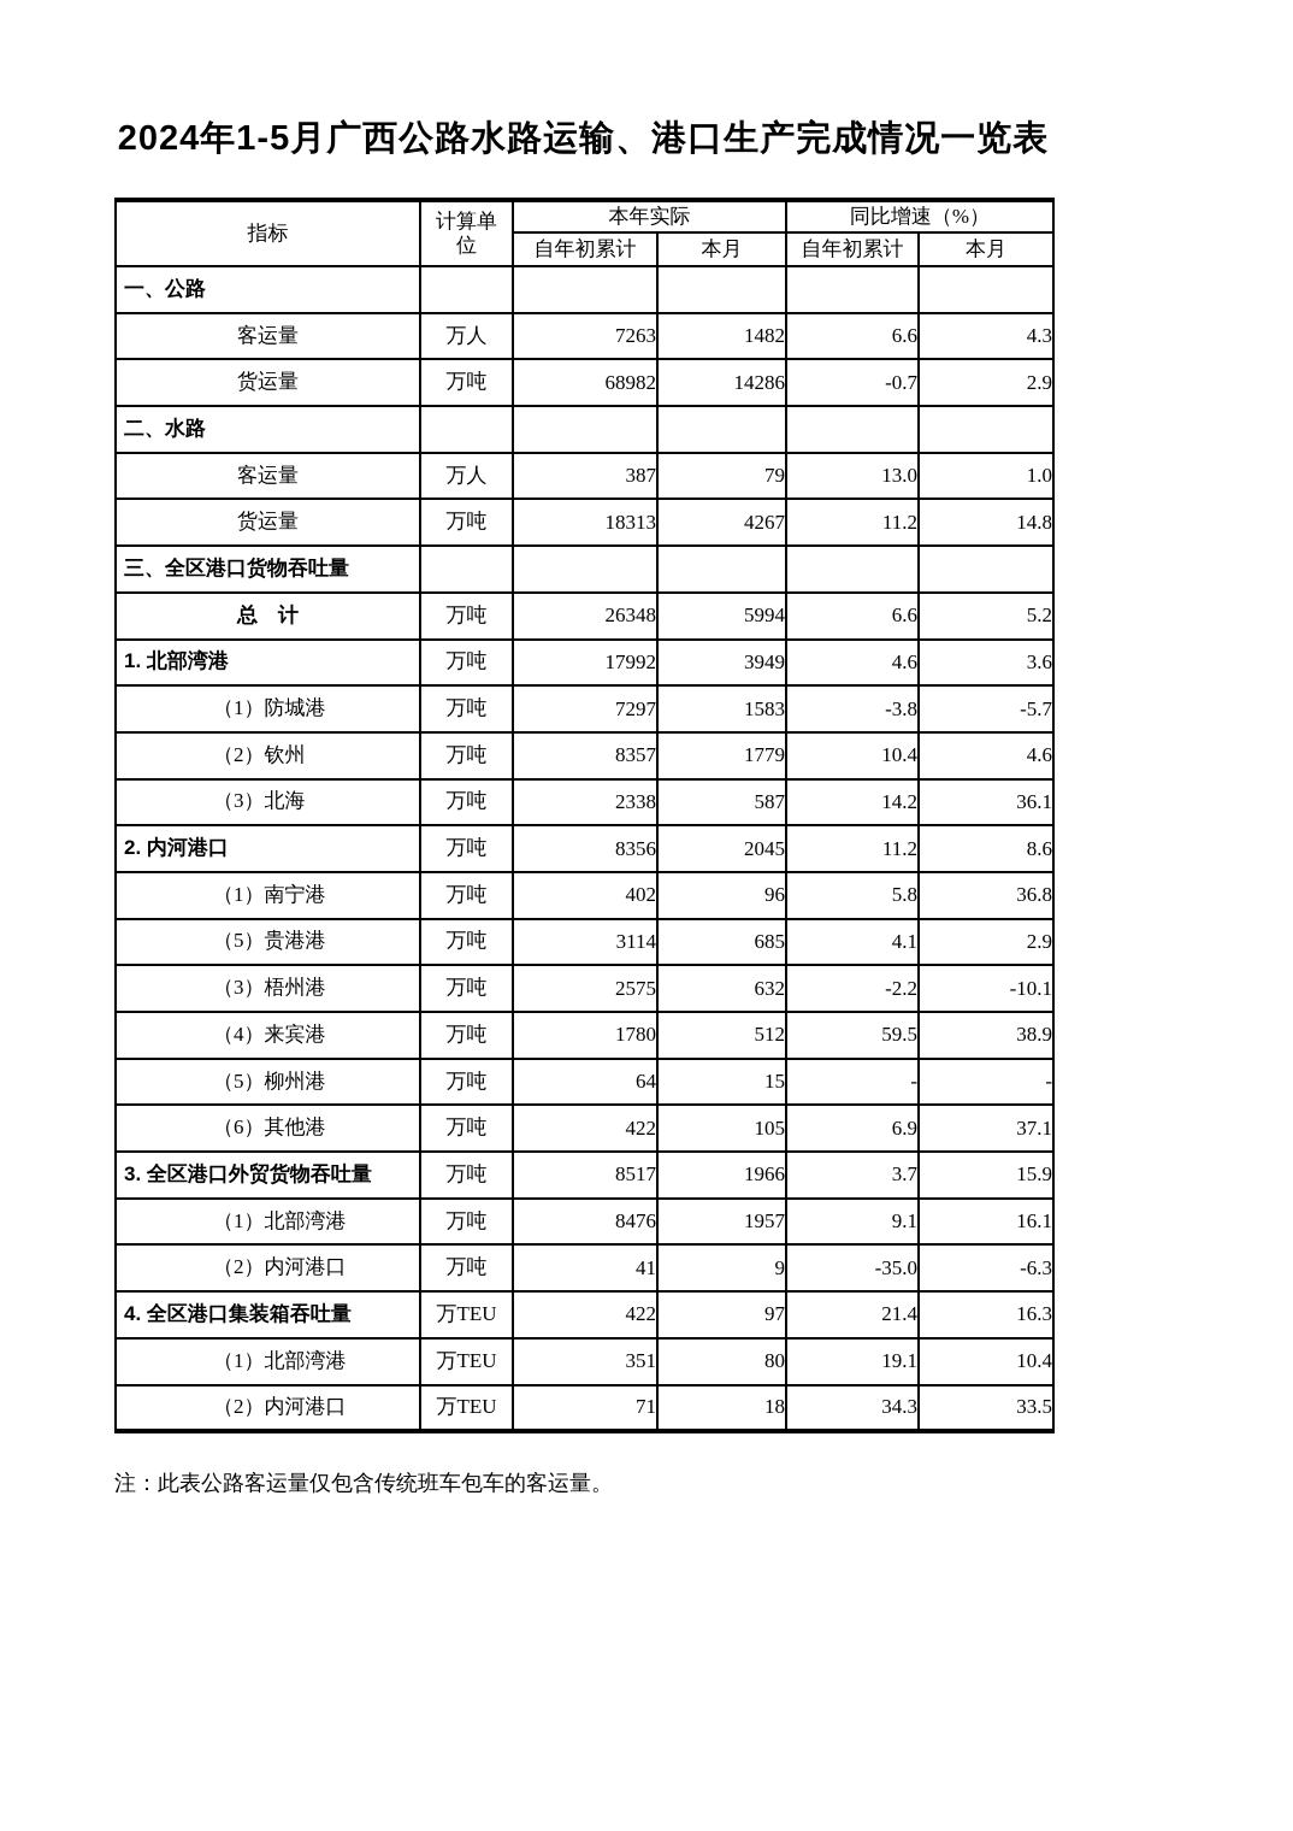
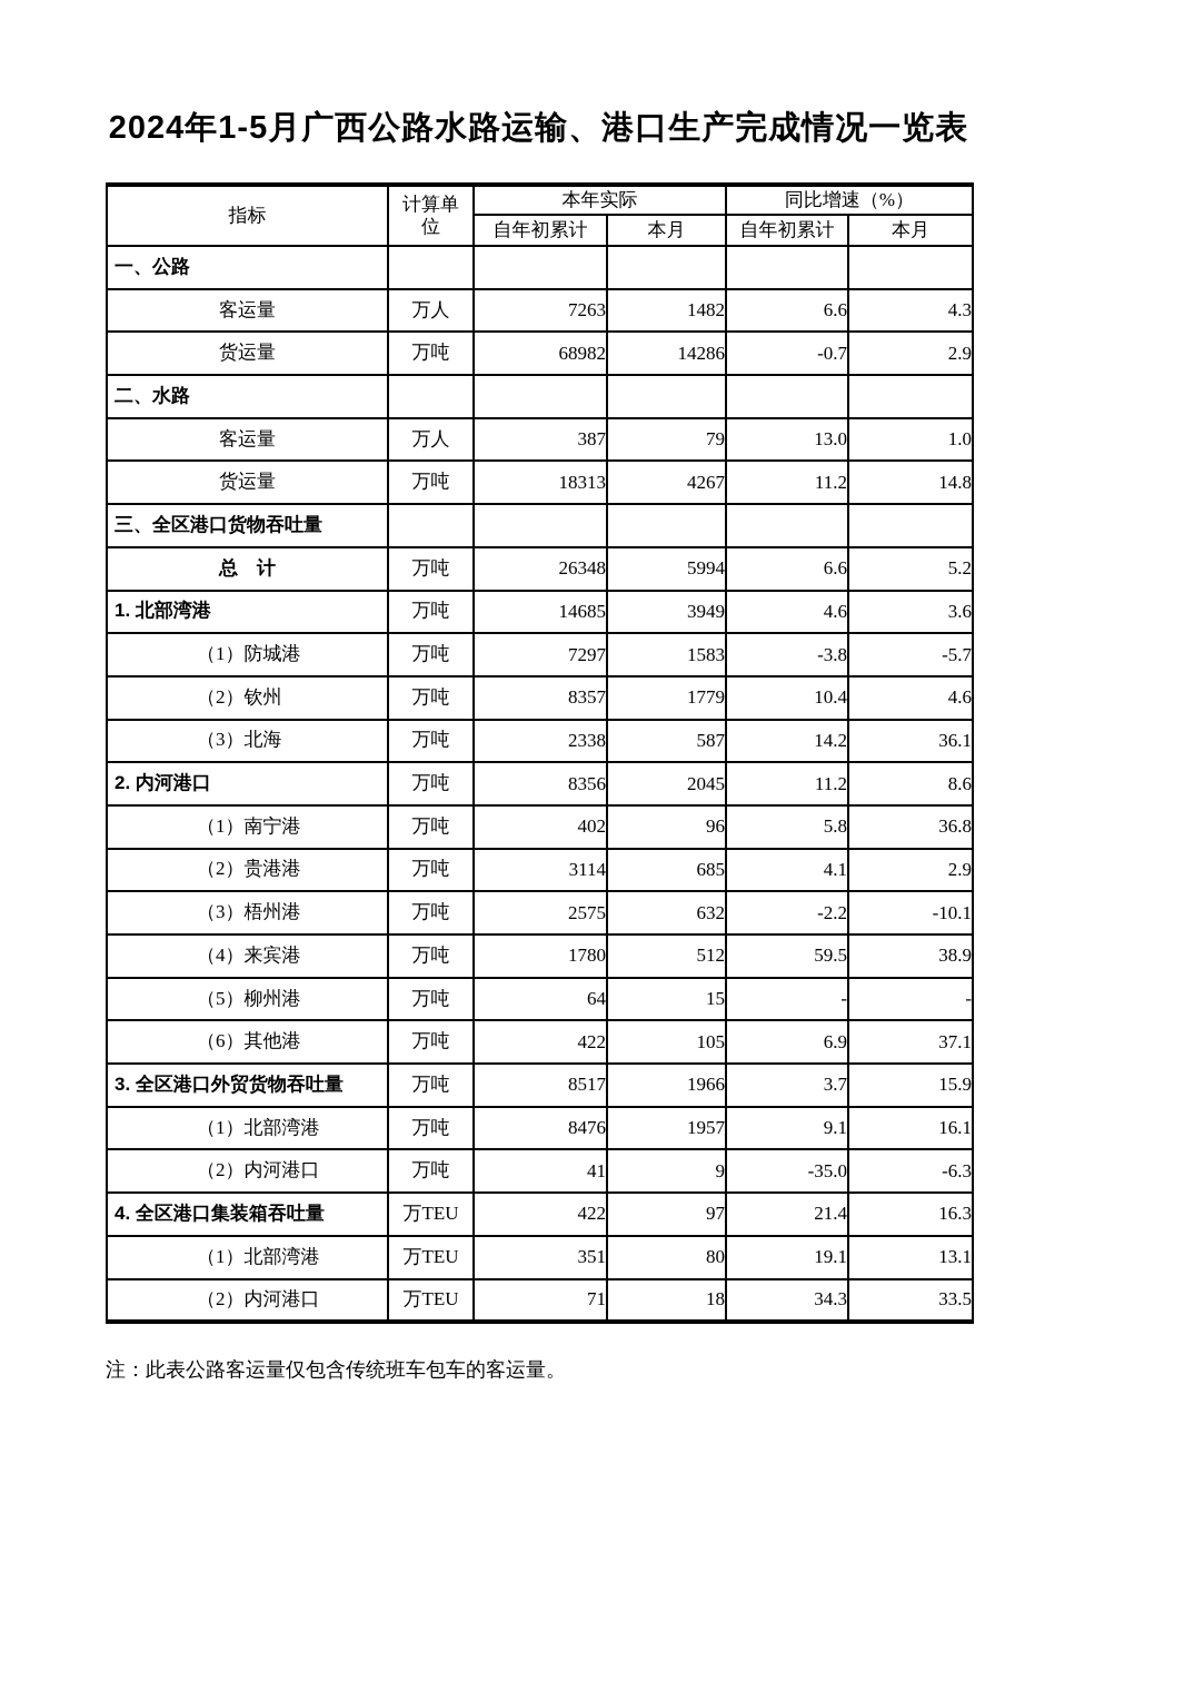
  2024年1-5月广西公路水路运输、港口生产完成情况一览表
  指标	计算单 位	本年实际	同比增速（%）
  自年初累计	本月	自年初累计	本月
  一、公路
  客运量	万人	7263	1482	6.6	4.3
  货运量	万吨	68982	14286	-0.7	2.9
  二、水路
  客运量	万人	387	79	13.0	1.0
  货运量	万吨	18313	4267	11.2	14.8
  三、全区港口货物吞吐量
  总 计	万吨	26348	5994	6.6	5.2
- 1. 北部湾港	万吨	17992	3949	4.6	3.6
+ 1. 北部湾港	万吨	14685	3949	4.6	3.6
  （1）防城港	万吨	7297	1583	-3.8	-5.7
  （2）钦州	万吨	8357	1779	10.4	4.6
  （3）北海	万吨	2338	587	14.2	36.1
  2. 内河港口	万吨	8356	2045	11.2	8.6
  （1）南宁港	万吨	402	96	5.8	36.8
- （5）贵港港	万吨	3114	685	4.1	2.9
+ （2）贵港港	万吨	3114	685	4.1	2.9
  （3）梧州港	万吨	2575	632	-2.2	-10.1
  （4）来宾港	万吨	1780	512	59.5	38.9
  （5）柳州港	万吨	64	15	-	-
  （6）其他港	万吨	422	105	6.9	37.1
  3. 全区港口外贸货物吞吐量	万吨	8517	1966	3.7	15.9
  （1）北部湾港	万吨	8476	1957	9.1	16.1
  （2）内河港口	万吨	41	9	-35.0	-6.3
  4. 全区港口集装箱吞吐量	万TEU	422	97	21.4	16.3
- （1）北部湾港	万TEU	351	80	19.1	10.4
+ （1）北部湾港	万TEU	351	80	19.1	13.1
  （2）内河港口	万TEU	71	18	34.3	33.5
  注：此表公路客运量仅包含传统班车包车的客运量。
